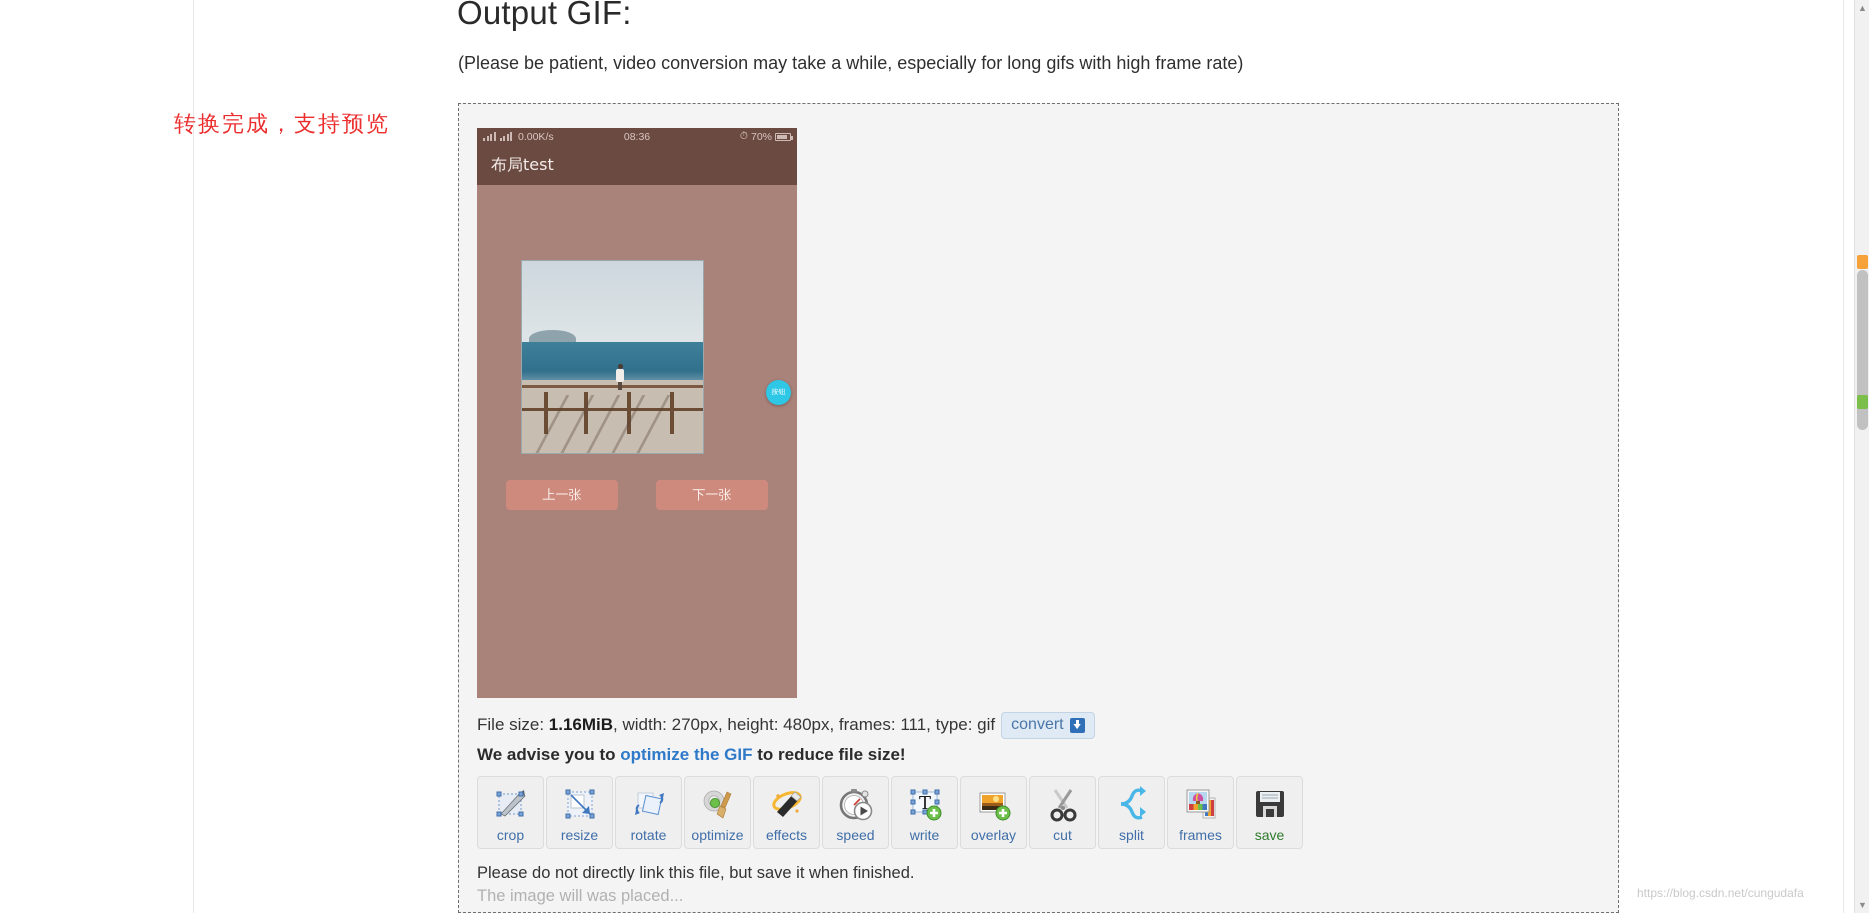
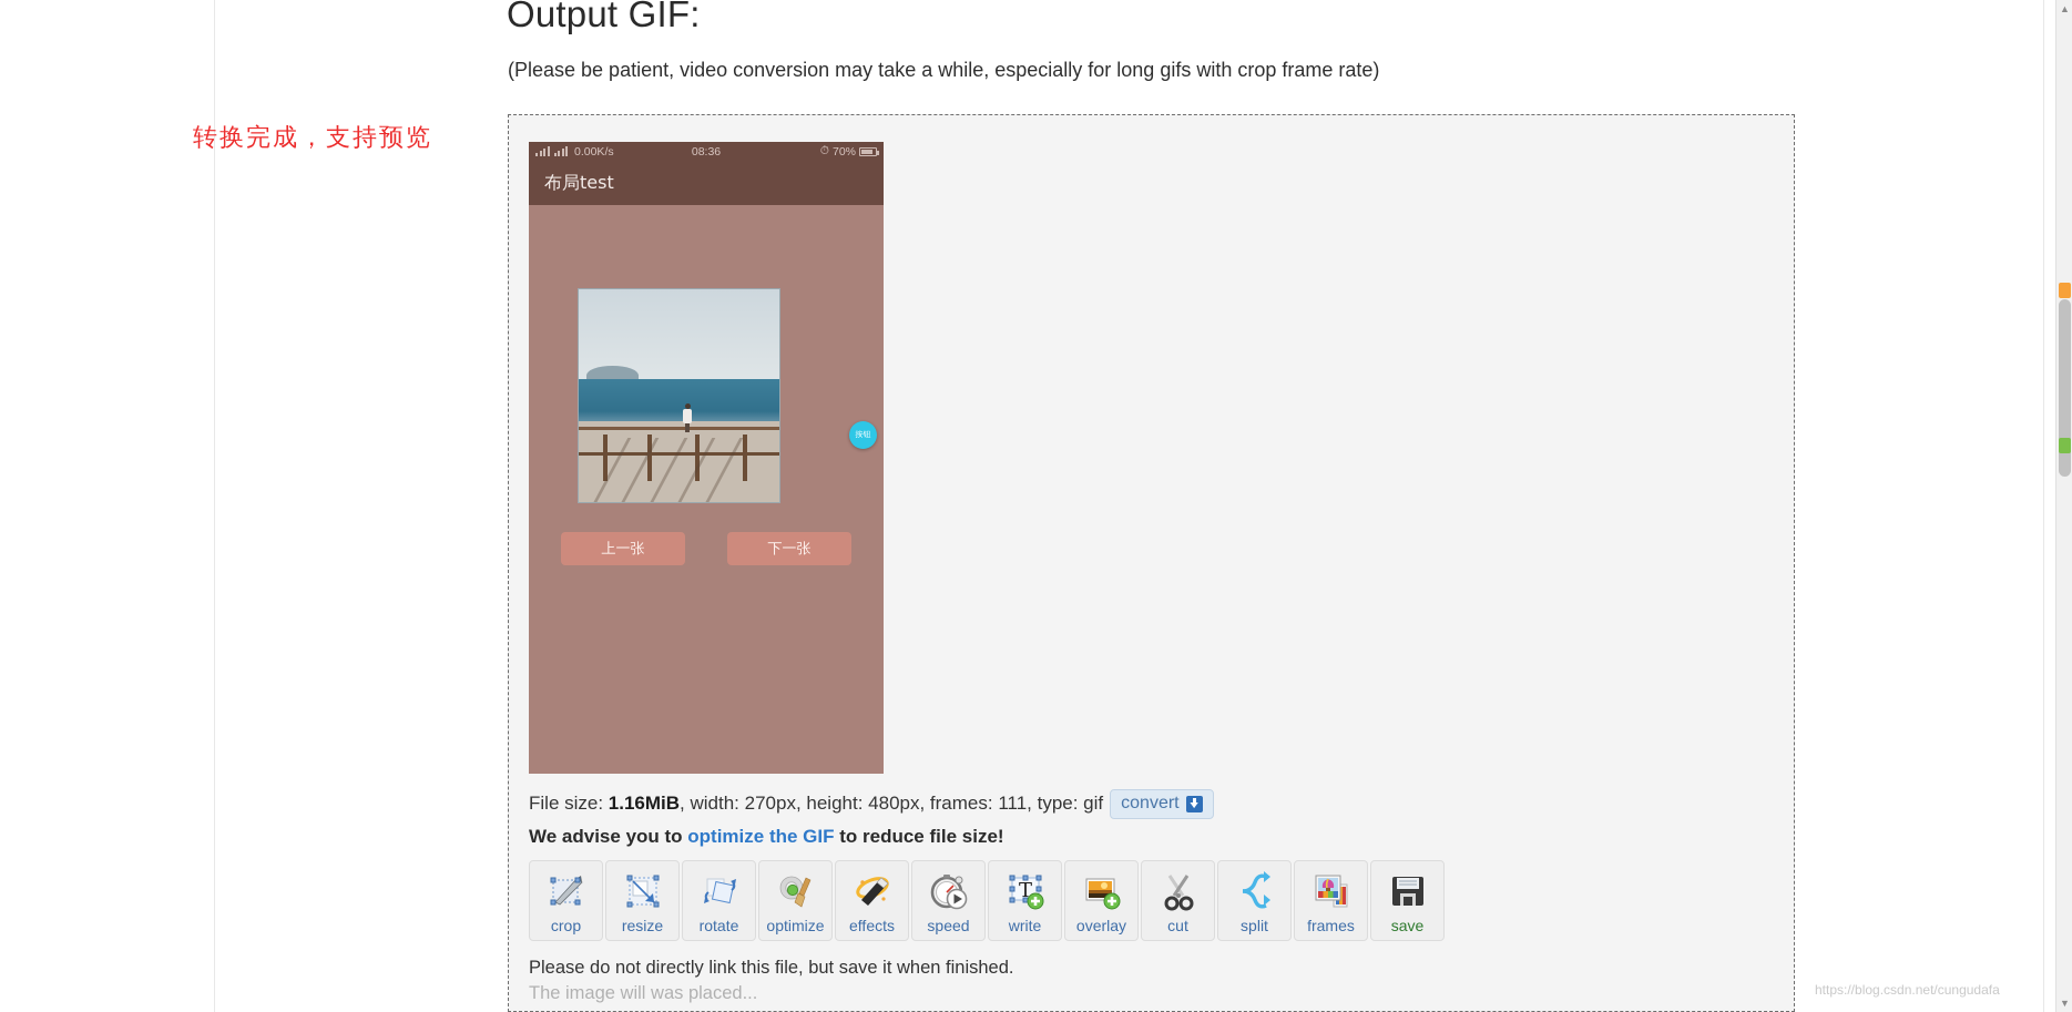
  Output GIF:
- (Please be patient, video conversion may take a while, especially for long gifs with high frame rate)
+ (Please be patient, video conversion may take a while, especially for long gifs with crop frame rate)
  转换完成，支持预览
  0.00K/s
  08:36
  ⏱
  70%
  布局test
  上一张
  下一张
  File size: 1.16MiB, width: 270px, height: 480px, frames: 111, type: gif
  convert
  We advise you to optimize the GIF to reduce file size!
  crop
  resize
  rotate
  optimize
  effects
  speed
  T
  write
  overlay
  cut
  split
  frames
  save
  Please do not directly link this file, but save it when finished.
  The image will was placed...
  ▲
  ▼
  https://blog.csdn.net/cungudafa
